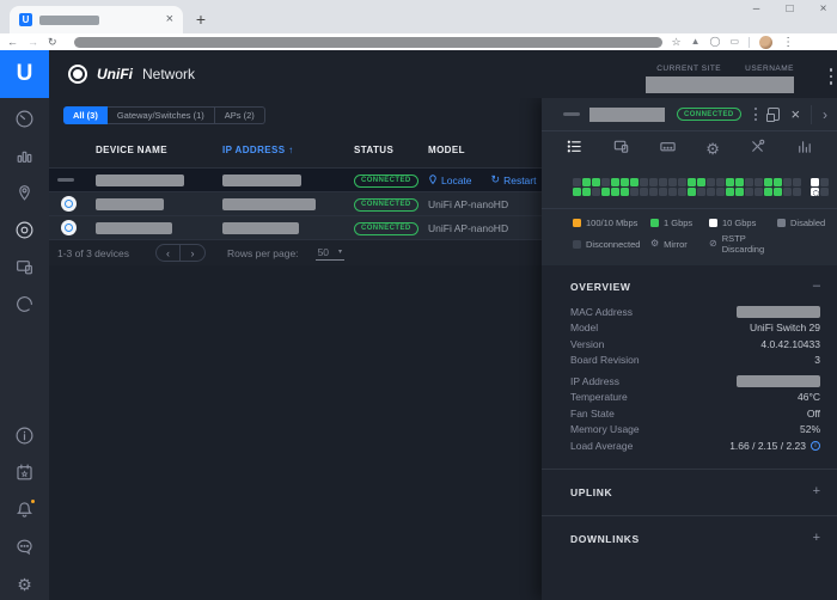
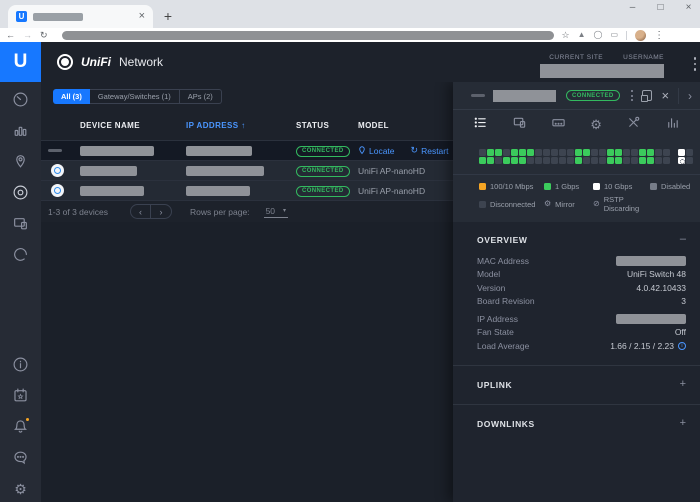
  U
  ×
  +
  –
  □
  ×
  ←
  →
  ↻
  ☆
  ▲
  ◯
  ▭
  ⋮
  U
  UniFi
  Network
  ⚙
  All (3)
  Gateway/Switches (1)
  APs (2)
  DEVICE NAME
  IP ADDRESS ↑
  STATUS
  MODEL
  Locate
  ↻
  Restart
  UniFi AP-nanoHD
  UniFi AP-nanoHD
  1-3 of 3 devices
  ‹
  ›
  Rows per page:
  50
  ×
  ›
  ⚙
  100/10 Mbps
  1 Gbps
  10 Gbps
  Disabled
  Disconnected
  ⚙
  Mirror
  ⊘
  RSTP Discarding
  OVERVIEW
  –
  MAC Address
  Model
- UniFi Switch 29
+ UniFi Switch 48
  Version
  4.0.42.10433
  Board Revision
  3
  IP Address
- Temperature
- 46°C
  Fan State
  Off
- Memory Usage
- 52%
  Load Average
  1.66 / 2.15 / 2.23
  UPLINK
  +
  DOWNLINKS
  +
